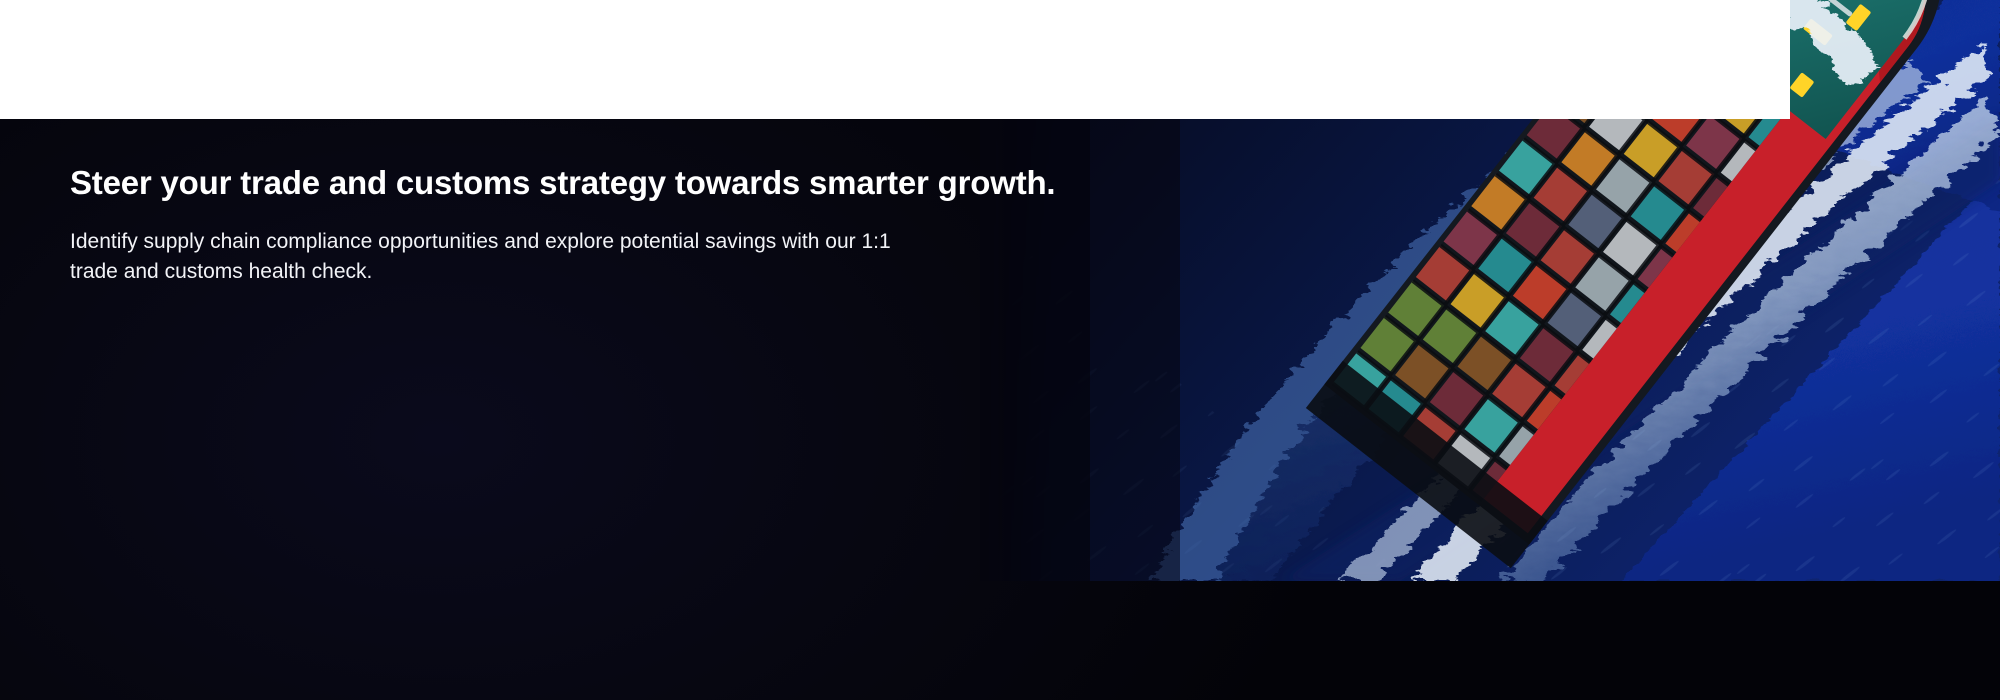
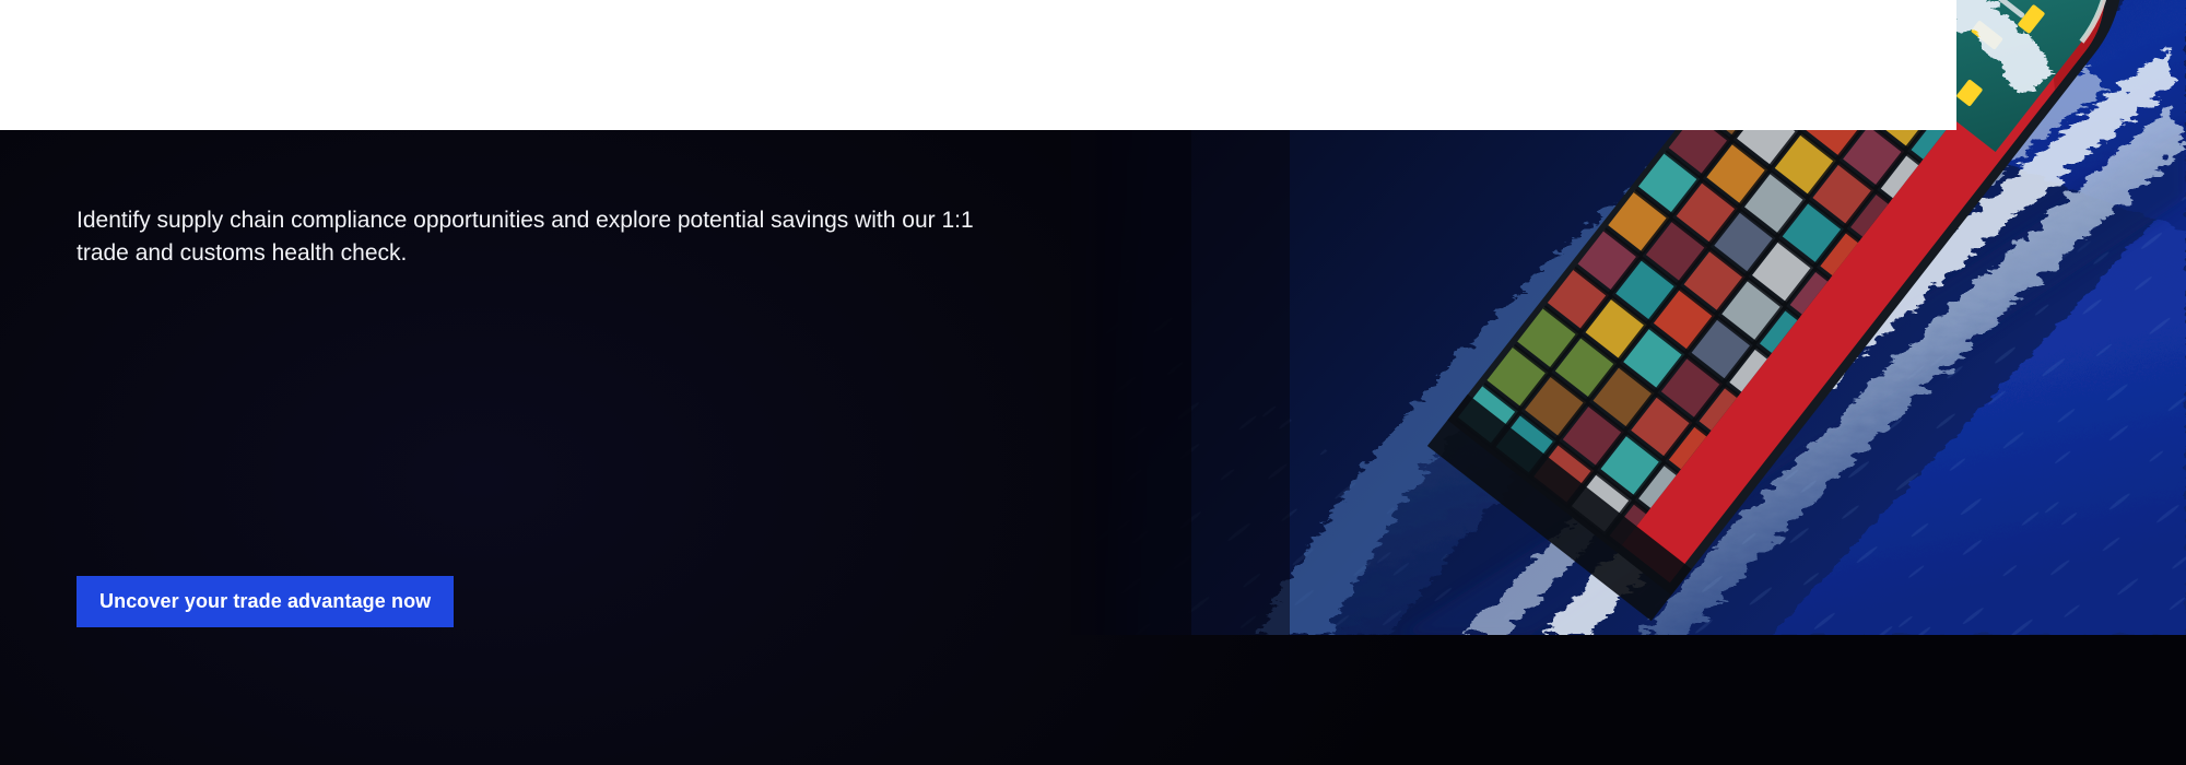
- Steer your trade and customs strategy towards smarter growth.
  Identify supply chain compliance opportunities and explore potential savings with our 1:1 trade and customs health check.
+ Uncover your trade advantage now
